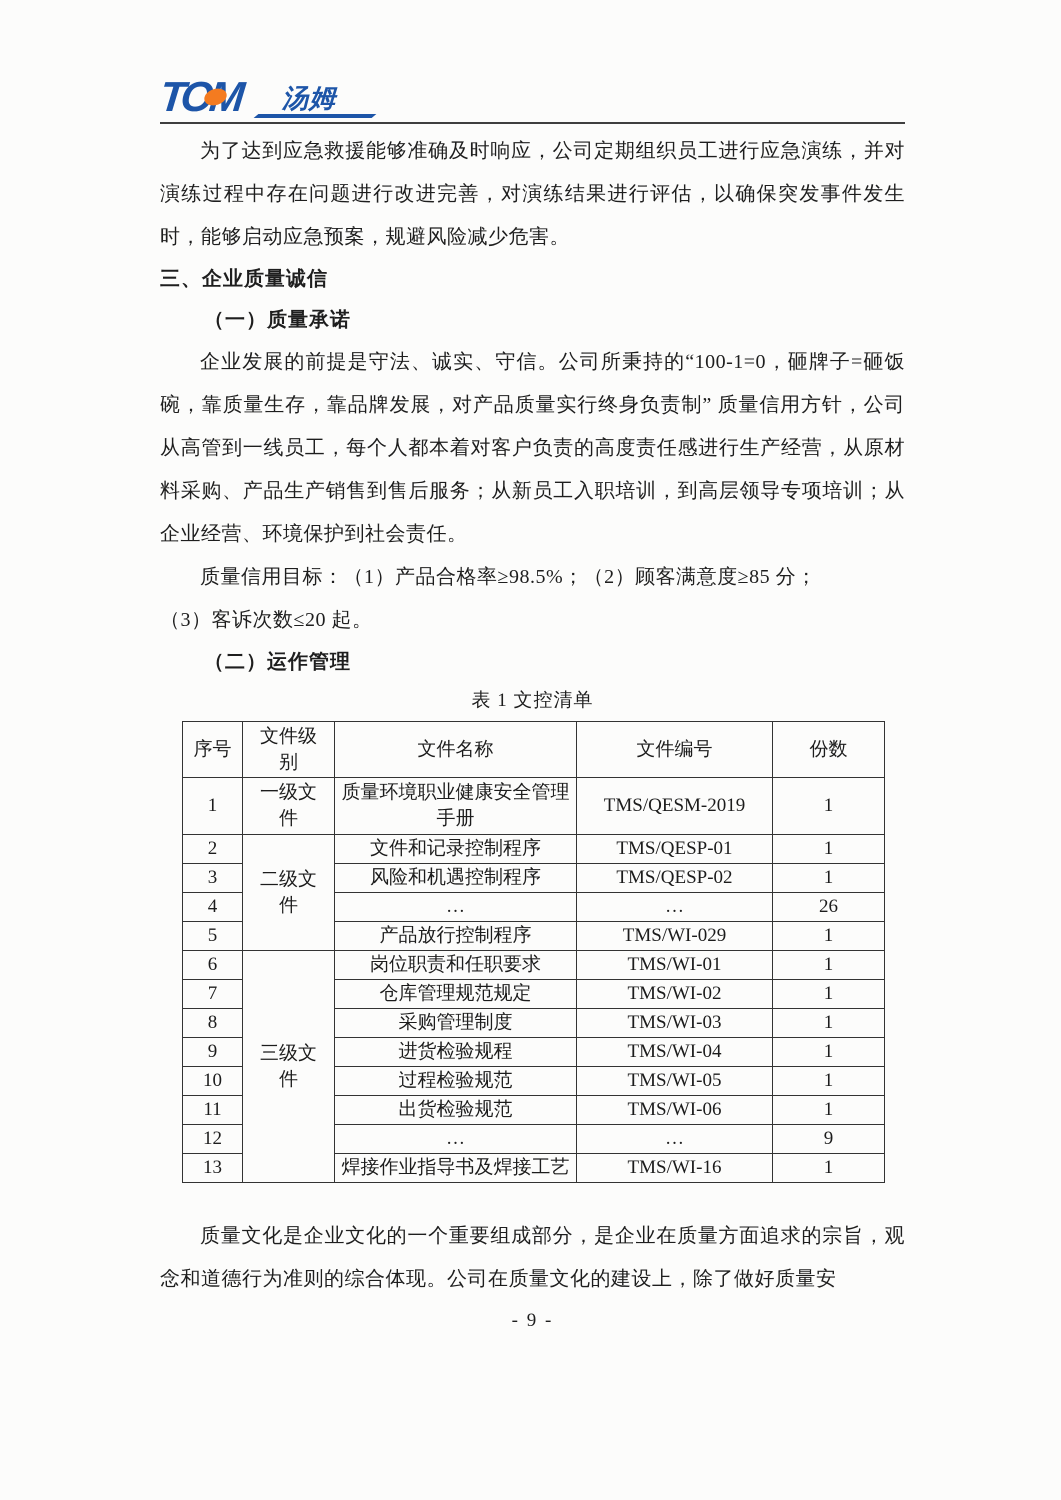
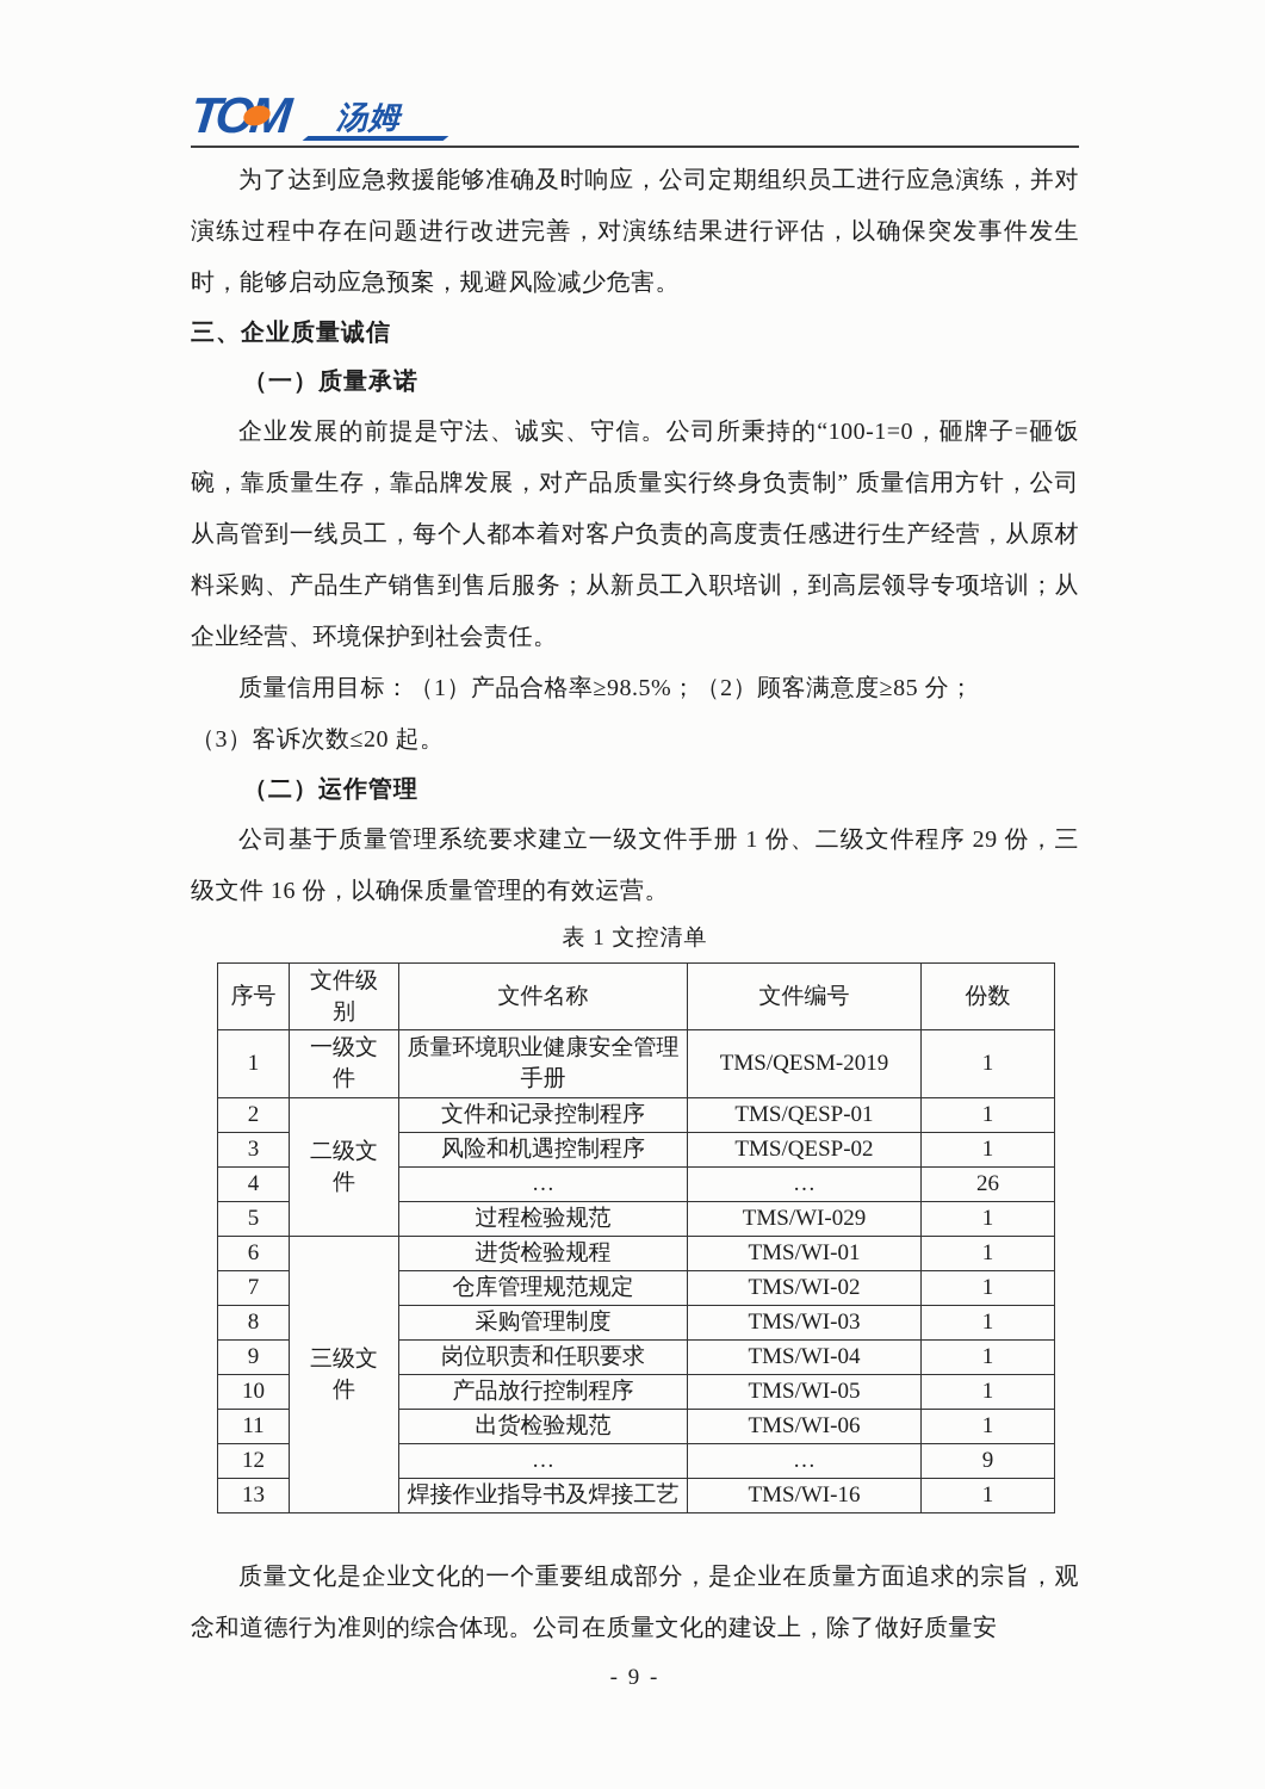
  汤姆
  为了达到应急救援能够准确及时响应，公司定期组织员工进行应急演练，并对演练过程中存在问题进行改进完善，对演练结果进行评估，以确保突发事件发生时，能够启动应急预案，规避风险减少危害。
  三、企业质量诚信
  （一）质量承诺
  企业发展的前提是守法、诚实、守信。公司所秉持的“100-1=0，砸牌子=砸饭碗，靠质量生存，靠品牌发展，对产品质量实行终身负责制” 质量信用方针，公司从高管到一线员工，每个人都本着对客户负责的高度责任感进行生产经营，从原材料采购、产品生产销售到售后服务；从新员工入职培训，到高层领导专项培训；从企业经营、环境保护到社会责任。
  质量信用目标：（1）产品合格率≥98.5%；（2）顾客满意度≥85 分；
  （3）客诉次数≤20 起。
  （二）运作管理
+ 公司基于质量管理系统要求建立一级文件手册 1 份、二级文件程序 29 份，三级文件 16 份，以确保质量管理的有效运营。
  表 1 文控清单
  序号	文件级别	文件名称	文件编号	份数
  1	一级文件	质量环境职业健康安全管理手册	TMS/QESM-2019	1
  2	二级文件	文件和记录控制程序	TMS/QESP-01	1
  3	风险和机遇控制程序	TMS/QESP-02	1
  4	…	…	26
- 5	产品放行控制程序	TMS/WI-029	1
+ 5	过程检验规范	TMS/WI-029	1
- 6	三级文件	岗位职责和任职要求	TMS/WI-01	1
+ 6	三级文件	进货检验规程	TMS/WI-01	1
  7	仓库管理规范规定	TMS/WI-02	1
  8	采购管理制度	TMS/WI-03	1
- 9	进货检验规程	TMS/WI-04	1
+ 9	岗位职责和任职要求	TMS/WI-04	1
- 10	过程检验规范	TMS/WI-05	1
+ 10	产品放行控制程序	TMS/WI-05	1
  11	出货检验规范	TMS/WI-06	1
  12	…	…	9
  13	焊接作业指导书及焊接工艺	TMS/WI-16	1
  质量文化是企业文化的一个重要组成部分，是企业在质量方面追求的宗旨，观念和道德行为准则的综合体现。公司在质量文化的建设上，除了做好质量安
  - 9 -
